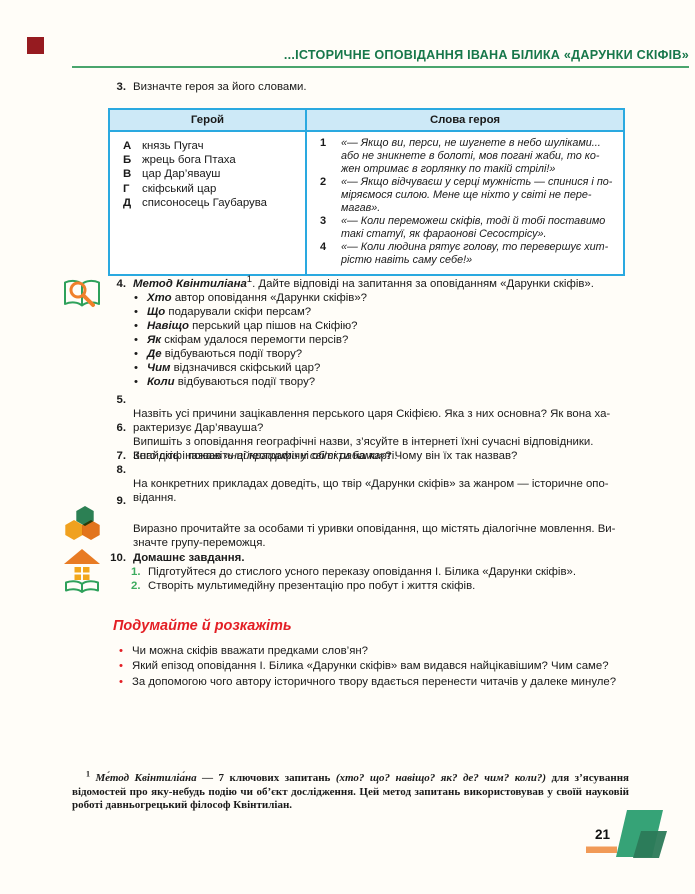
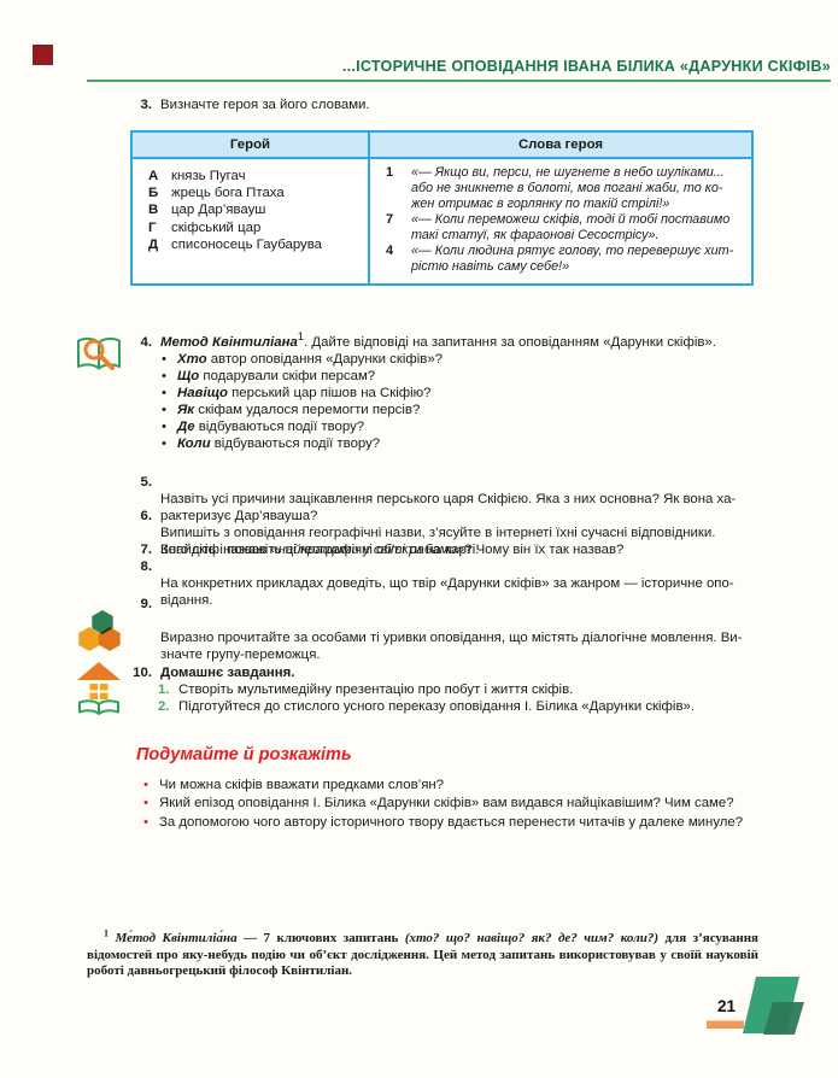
  ...ІСТОРИЧНЕ ОПОВІДАННЯ ІВАНА БІЛИКА «ДАРУНКИ СКІФІВ»
  3.
  Визначте героя за його словами.
  Герой
  Слова героя
  А
  князь Пугач
  Б
  жрець бога Птаха
  В
  цар Дар’явауш
  Г
  скіфський цар
  Д
  списоносець Гаубарува
  1
  «— Якщо ви, перси, не шугнете в небо шуліками...
  або не зникнете в болоті, мов погані жаби, то ко-
  жен отримає в горлянку по такій стрілі!»
- 2
- «— Якщо відчуваєш у серці мужність — спинися і по-
- міряємося силою. Мене ще ніхто у світі не пере-
- магав».
- 3
+ 7
  «— Коли переможеш скіфів, тоді й тобі поставимо
  такі статуї, як фараонові Сесострісу».
  4
  «— Коли людина рятує голову, то перевершує хит-
  рістю навіть саму себе!»
  4.
  Метод Квінтиліана1. Дайте відповіді на запитання за оповіданням «Дарунки скіфів».
  Хто автор оповідання «Дарунки скіфів»?
  Що подарували скіфи персам?
  Навіщо перський цар пішов на Скіфію?
  Як скіфам удалося перемогти персів?
  Де відбуваються події твору?
- Чим відзначився скіфський цар?
  Коли відбуваються події твору?
  5.
  Назвіть усі причини зацікавлення перського царя Скіфією. Яка з них основна? Як вона ха-
  рактеризує Дар’явауша?
  6.
  Випишіть з оповідання географічні назви, з’ясуйте в інтернеті їхні сучасні відповідники.
  Знайдіть і покажіть ці географічні об’єкти на карті.
  7.
  Кого скіф назвав «найкращими у світі рабами»? Чому він їх так назвав?
  8.
  На конкретних прикладах доведіть, що твір «Дарунки скіфів» за жанром — історичне опо-
  відання.
  9.
  Виразно прочитайте за особами ті уривки оповідання, що містять діалогічне мовлення. Ви-
  значте групу-переможця.
  10.
  Домашнє завдання.
  1.
- Підготуйтеся до стислого усного переказу оповідання І. Білика «Дарунки скіфів».
+ Створіть мультимедійну презентацію про побут і життя скіфів.
  2.
- Створіть мультимедійну презентацію про побут і життя скіфів.
+ Підготуйтеся до стислого усного переказу оповідання І. Білика «Дарунки скіфів».
  Подумайте й розкажіть
  Чи можна скіфів вважати предками слов’ян?
  Який епізод оповідання І. Білика «Дарунки скіфів» вам видався найцікавішим? Чим саме?
  За допомогою чого автору історичного твору вдається перенести читачів у далеке минуле?
  1 Ме́тод Квінтиліа́на — 7 ключових запитань (хто? що? навіщо? як? де? чим? коли?) для з’ясування відомостей про яку-небудь подію чи об’єкт дослідження. Цей метод запитань використовував у своїй науковій роботі давньогрецький філософ Квінтиліан.
  21
